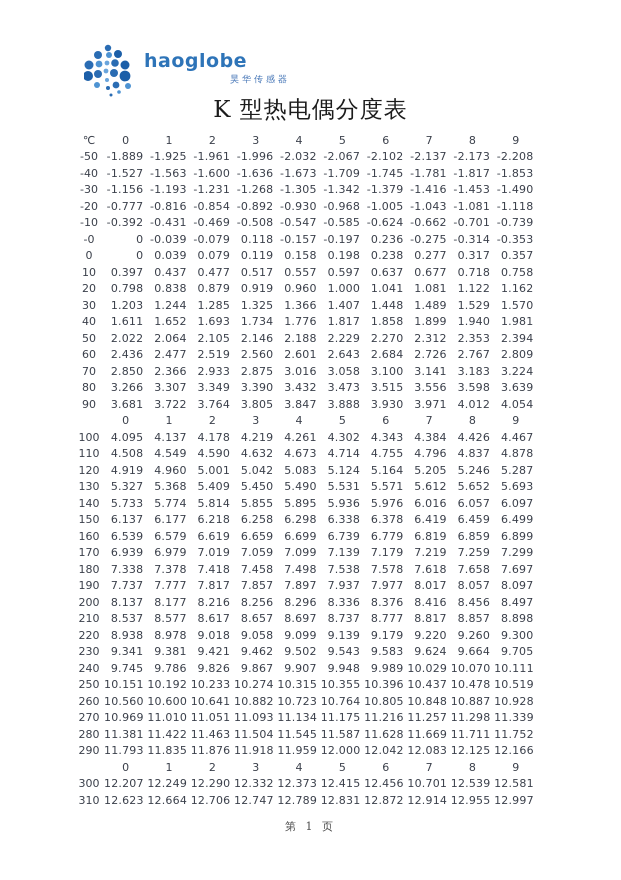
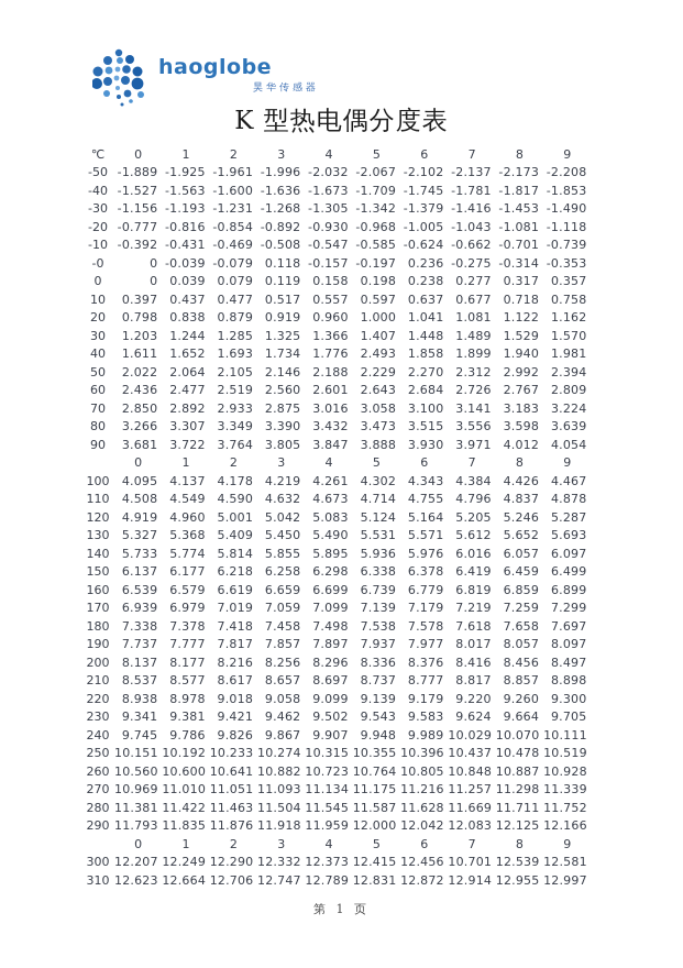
  haoglobe
  昊华传感器
  K 型热电偶分度表
  ℃
  0
  1
  2
  3
  4
  5
  6
  7
  8
  9
  -50
  -1.889
  -1.925
  -1.961
  -1.996
  -2.032
  -2.067
  -2.102
  -2.137
  -2.173
  -2.208
  -40
  -1.527
  -1.563
  -1.600
  -1.636
  -1.673
  -1.709
  -1.745
  -1.781
  -1.817
  -1.853
  -30
  -1.156
  -1.193
  -1.231
  -1.268
  -1.305
  -1.342
  -1.379
  -1.416
  -1.453
  -1.490
  -20
  -0.777
  -0.816
  -0.854
  -0.892
  -0.930
  -0.968
  -1.005
  -1.043
  -1.081
  -1.118
  -10
  -0.392
  -0.431
  -0.469
  -0.508
  -0.547
  -0.585
  -0.624
  -0.662
  -0.701
  -0.739
  -0
  0
  -0.039
  -0.079
  0.118
  -0.157
  -0.197
  0.236
  -0.275
  -0.314
  -0.353
  0
  0
  0.039
  0.079
  0.119
  0.158
  0.198
  0.238
  0.277
  0.317
  0.357
  10
  0.397
  0.437
  0.477
  0.517
  0.557
  0.597
  0.637
  0.677
  0.718
  0.758
  20
  0.798
  0.838
  0.879
  0.919
  0.960
  1.000
  1.041
  1.081
  1.122
  1.162
  30
  1.203
  1.244
  1.285
  1.325
  1.366
  1.407
  1.448
  1.489
  1.529
  1.570
  40
  1.611
  1.652
  1.693
  1.734
  1.776
- 1.817
+ 2.493
  1.858
  1.899
  1.940
  1.981
  50
  2.022
  2.064
  2.105
  2.146
  2.188
  2.229
  2.270
  2.312
- 2.353
+ 2.992
  2.394
  60
  2.436
  2.477
  2.519
  2.560
  2.601
  2.643
  2.684
  2.726
  2.767
  2.809
  70
  2.850
- 2.366
+ 2.892
  2.933
  2.875
  3.016
  3.058
  3.100
  3.141
  3.183
  3.224
  80
  3.266
  3.307
  3.349
  3.390
  3.432
  3.473
  3.515
  3.556
  3.598
  3.639
  90
  3.681
  3.722
  3.764
  3.805
  3.847
  3.888
  3.930
  3.971
  4.012
  4.054
  0
  1
  2
  3
  4
  5
  6
  7
  8
  9
  100
  4.095
  4.137
  4.178
  4.219
  4.261
  4.302
  4.343
  4.384
  4.426
  4.467
  110
  4.508
  4.549
  4.590
  4.632
  4.673
  4.714
  4.755
  4.796
  4.837
  4.878
  120
  4.919
  4.960
  5.001
  5.042
  5.083
  5.124
  5.164
  5.205
  5.246
  5.287
  130
  5.327
  5.368
  5.409
  5.450
  5.490
  5.531
  5.571
  5.612
  5.652
  5.693
  140
  5.733
  5.774
  5.814
  5.855
  5.895
  5.936
  5.976
  6.016
  6.057
  6.097
  150
  6.137
  6.177
  6.218
  6.258
  6.298
  6.338
  6.378
  6.419
  6.459
  6.499
  160
  6.539
  6.579
  6.619
  6.659
  6.699
  6.739
  6.779
  6.819
  6.859
  6.899
  170
  6.939
  6.979
  7.019
  7.059
  7.099
  7.139
  7.179
  7.219
  7.259
  7.299
  180
  7.338
  7.378
  7.418
  7.458
  7.498
  7.538
  7.578
  7.618
  7.658
  7.697
  190
  7.737
  7.777
  7.817
  7.857
  7.897
  7.937
  7.977
  8.017
  8.057
  8.097
  200
  8.137
  8.177
  8.216
  8.256
  8.296
  8.336
  8.376
  8.416
  8.456
  8.497
  210
  8.537
  8.577
  8.617
  8.657
  8.697
  8.737
  8.777
  8.817
  8.857
  8.898
  220
  8.938
  8.978
  9.018
  9.058
  9.099
  9.139
  9.179
  9.220
  9.260
  9.300
  230
  9.341
  9.381
  9.421
  9.462
  9.502
  9.543
  9.583
  9.624
  9.664
  9.705
  240
  9.745
  9.786
  9.826
  9.867
  9.907
  9.948
  9.989
  10.029
  10.070
  10.111
  250
  10.151
  10.192
  10.233
  10.274
  10.315
  10.355
  10.396
  10.437
  10.478
  10.519
  260
  10.560
  10.600
  10.641
  10.882
  10.723
  10.764
  10.805
  10.848
  10.887
  10.928
  270
  10.969
  11.010
  11.051
  11.093
  11.134
  11.175
  11.216
  11.257
  11.298
  11.339
  280
  11.381
  11.422
  11.463
  11.504
  11.545
  11.587
  11.628
  11.669
  11.711
  11.752
  290
  11.793
  11.835
  11.876
  11.918
  11.959
  12.000
  12.042
  12.083
  12.125
  12.166
  0
  1
  2
  3
  4
  5
  6
  7
  8
  9
  300
  12.207
  12.249
  12.290
  12.332
  12.373
  12.415
  12.456
  10.701
  12.539
  12.581
  310
  12.623
  12.664
  12.706
  12.747
  12.789
  12.831
  12.872
  12.914
  12.955
  12.997
  第 1 页
